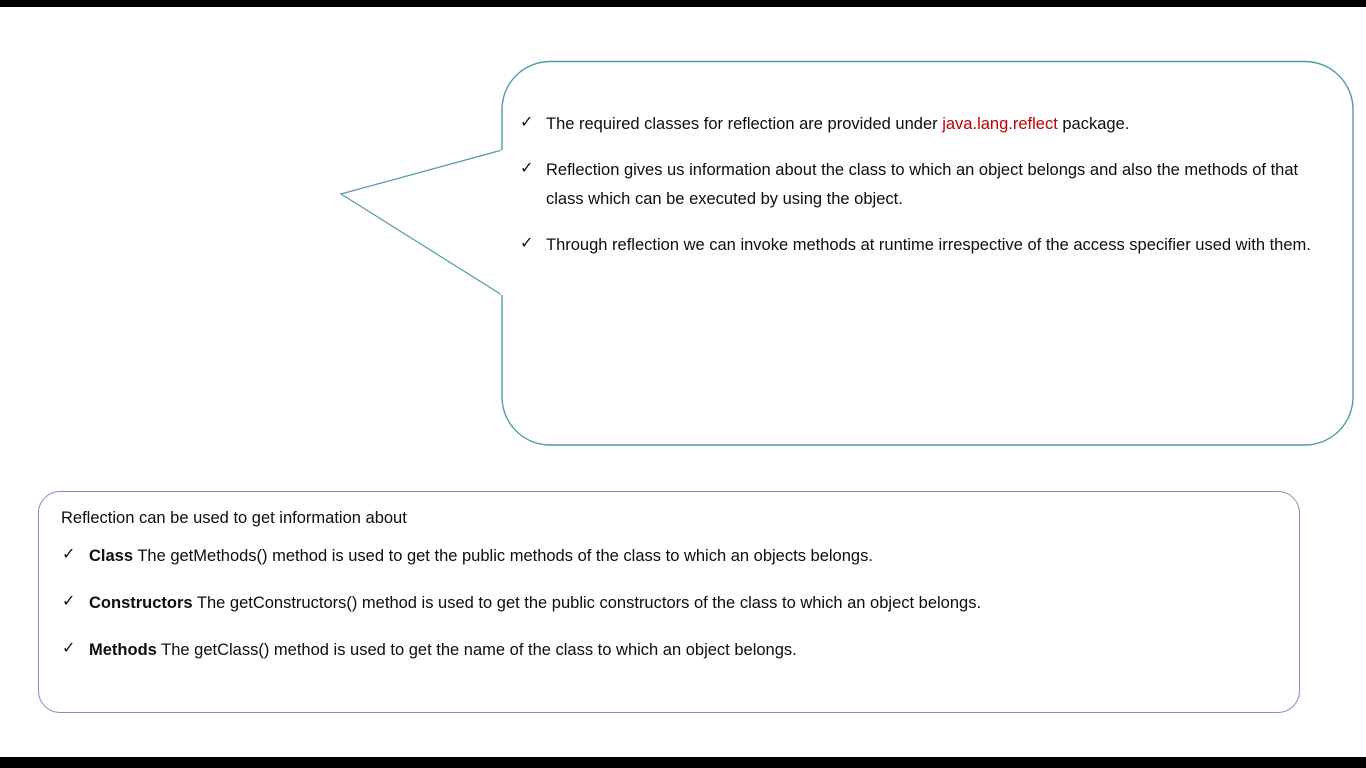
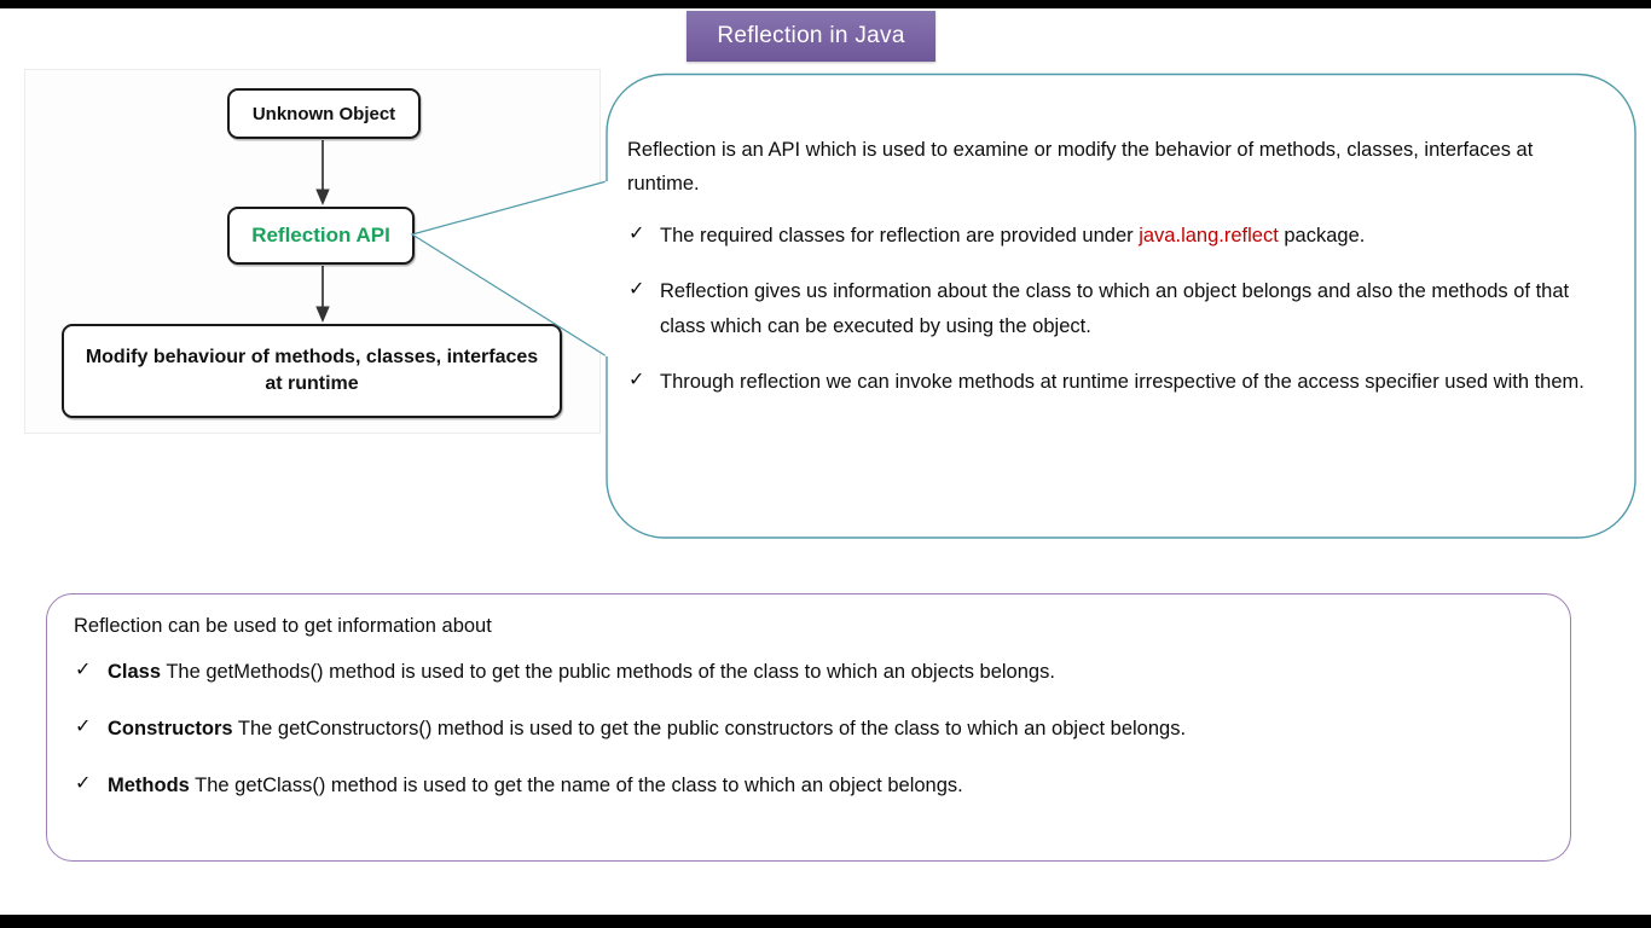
+ Reflection in Java
+ Unknown Object
+ Reflection API
+ Modify behaviour of methods, classes, interfaces at runtime
+ Reflection is an API which is used to examine or modify the behavior of methods, classes, interfaces at runtime.
  ✓
  The required classes for reflection are provided under java.lang.reflect package.
  ✓
  Reflection gives us information about the class to which an object belongs and also the methods of that class which can be executed by using the object.
  ✓
  Through reflection we can invoke methods at runtime irrespective of the access specifier used with them.
  Reflection can be used to get information about
  ✓
  Class The getMethods() method is used to get the public methods of the class to which an objects belongs.
  ✓
  Constructors The getConstructors() method is used to get the public constructors of the class to which an object belongs.
  ✓
  Methods The getClass() method is used to get the name of the class to which an object belongs.
